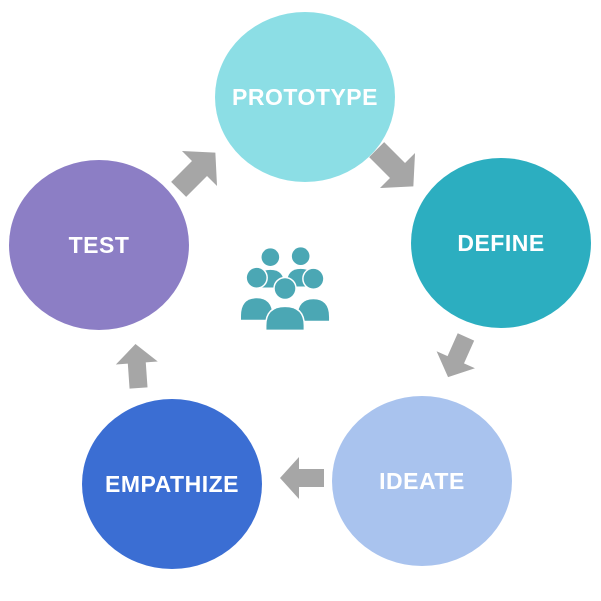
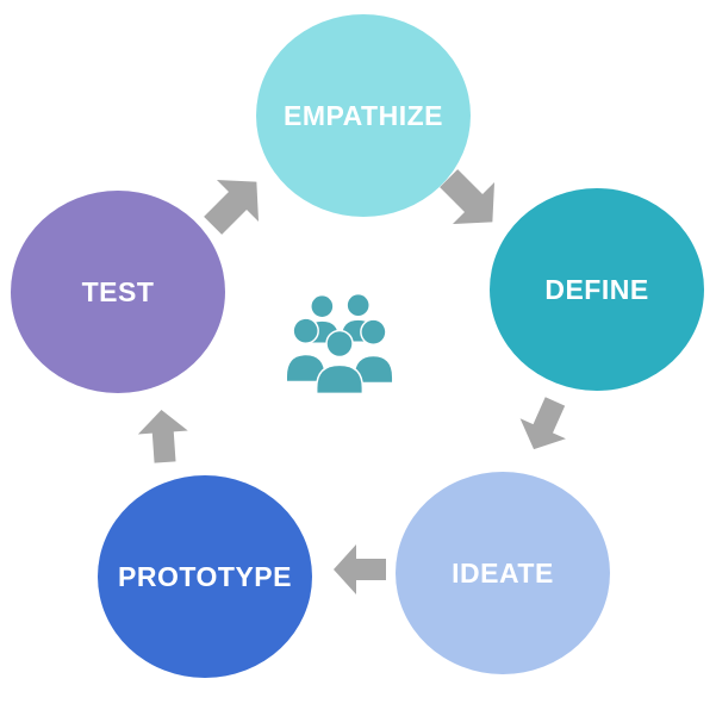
- PROTOTYPE
+ EMPATHIZE
  DEFINE
  IDEATE
- EMPATHIZE
+ PROTOTYPE
  TEST
